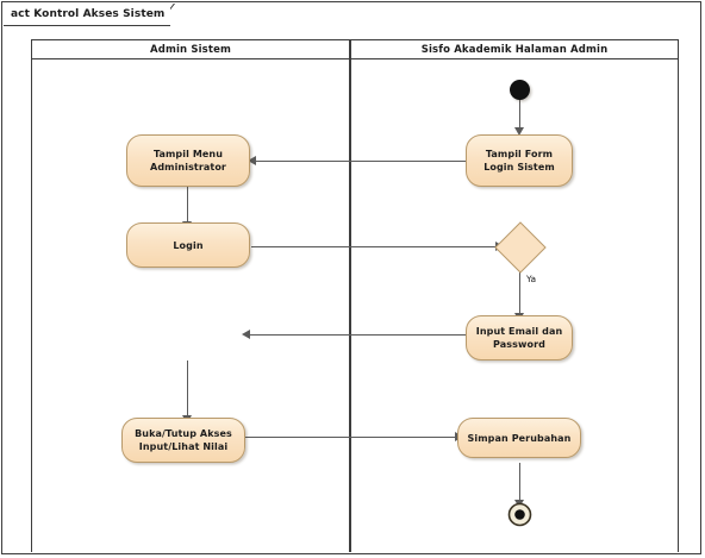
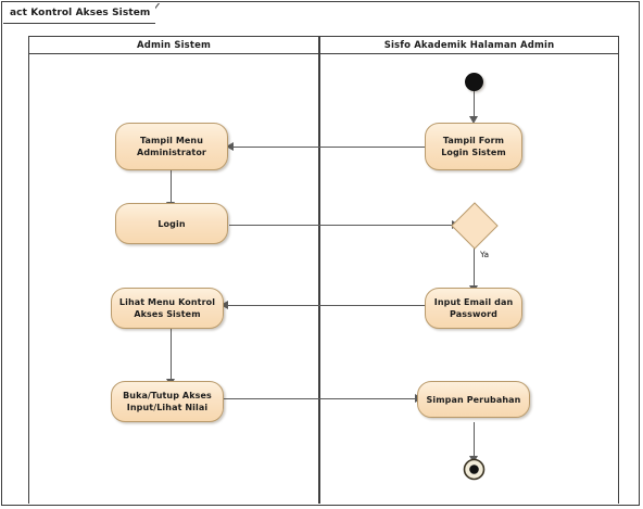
  act Kontrol Akses Sistem
  Admin Sistem
  Sisfo Akademik Halaman Admin
  Ya
  Tampil Form Login Sistem
  Tampil Menu Administrator
  Login
  Input Email dan Password
+ Lihat Menu Kontrol Akses Sistem
  Buka/Tutup Akses Input/Lihat Nilai
  Simpan Perubahan
